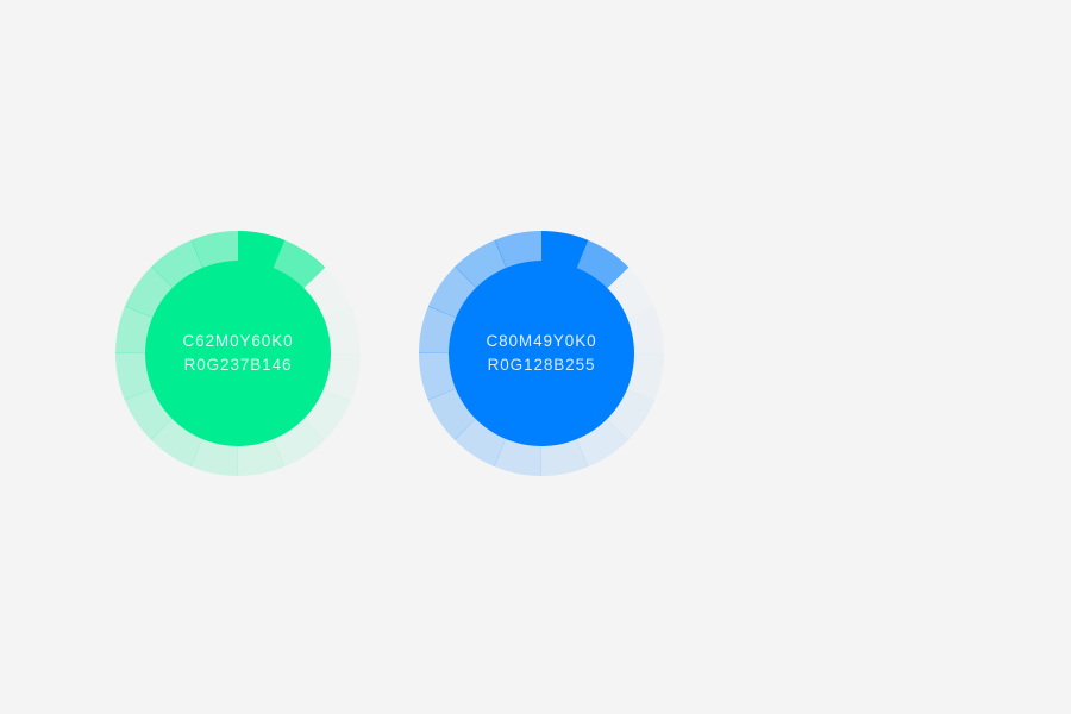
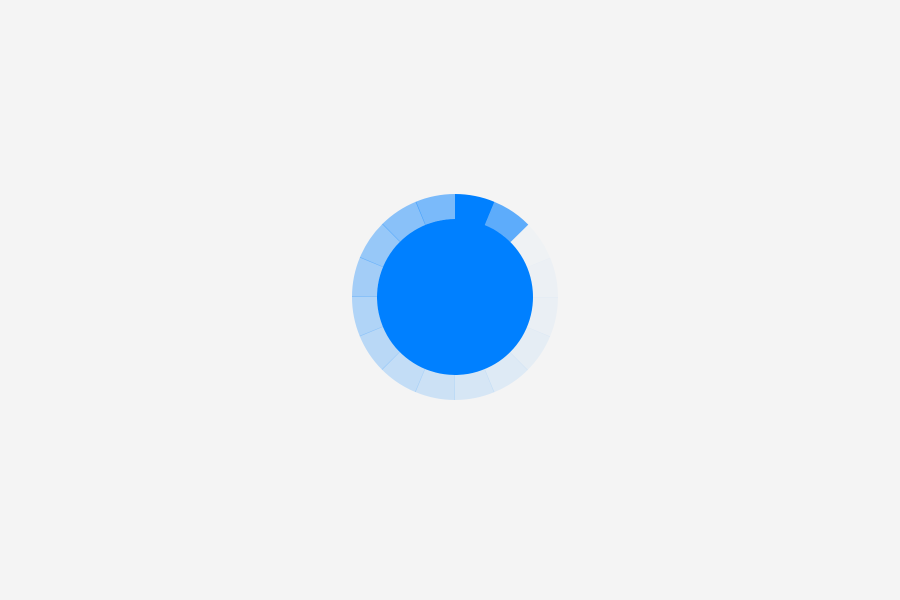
- C62M0Y60K0
- R0G237B146
- C80M49Y0K0
- R0G128B255
